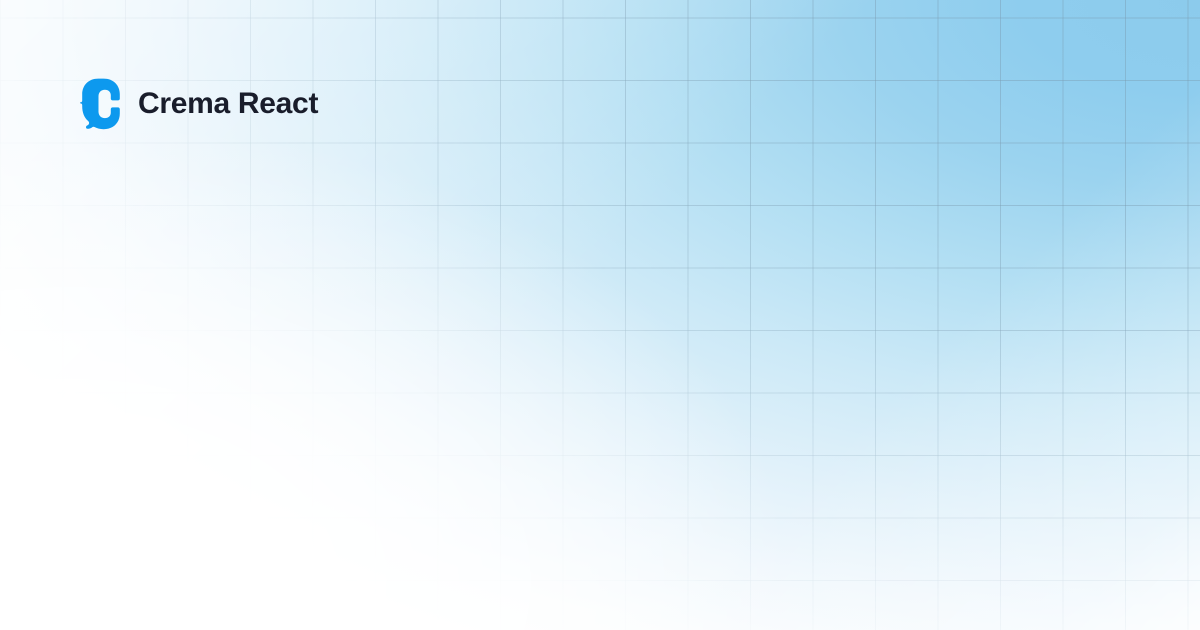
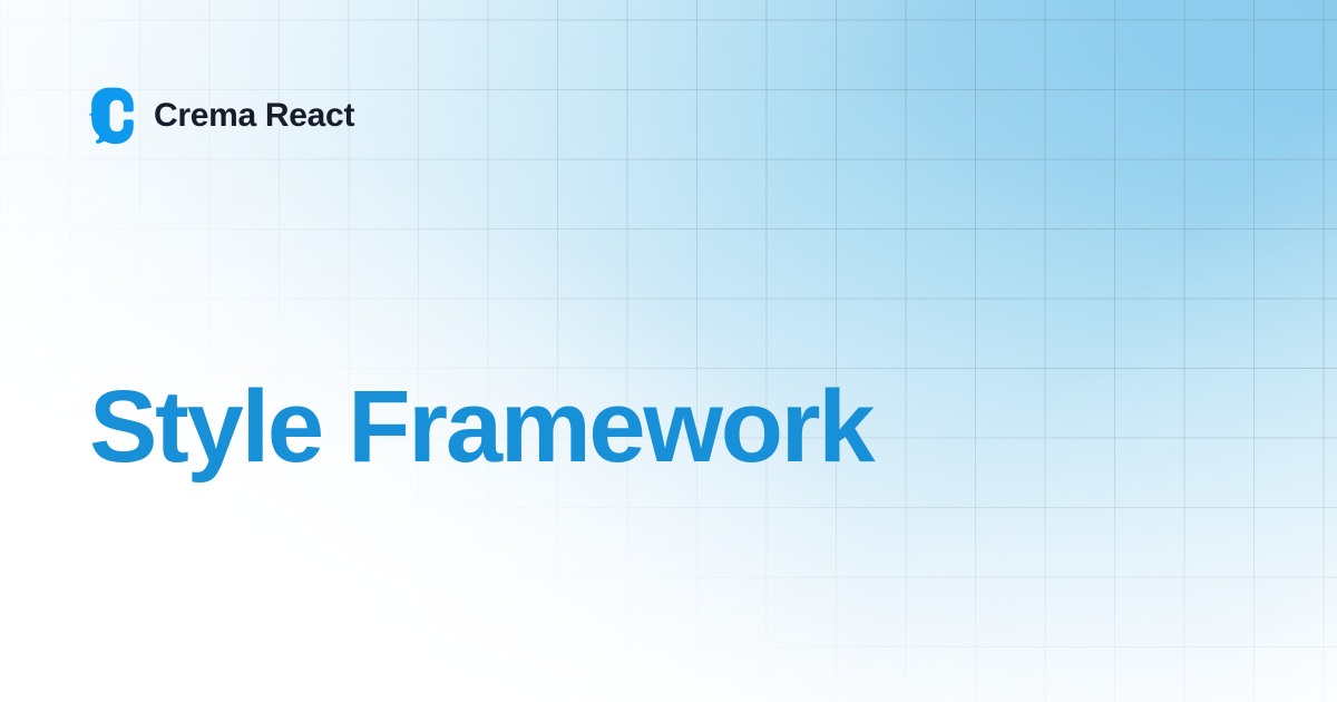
  Crema React
+ Style Framework
